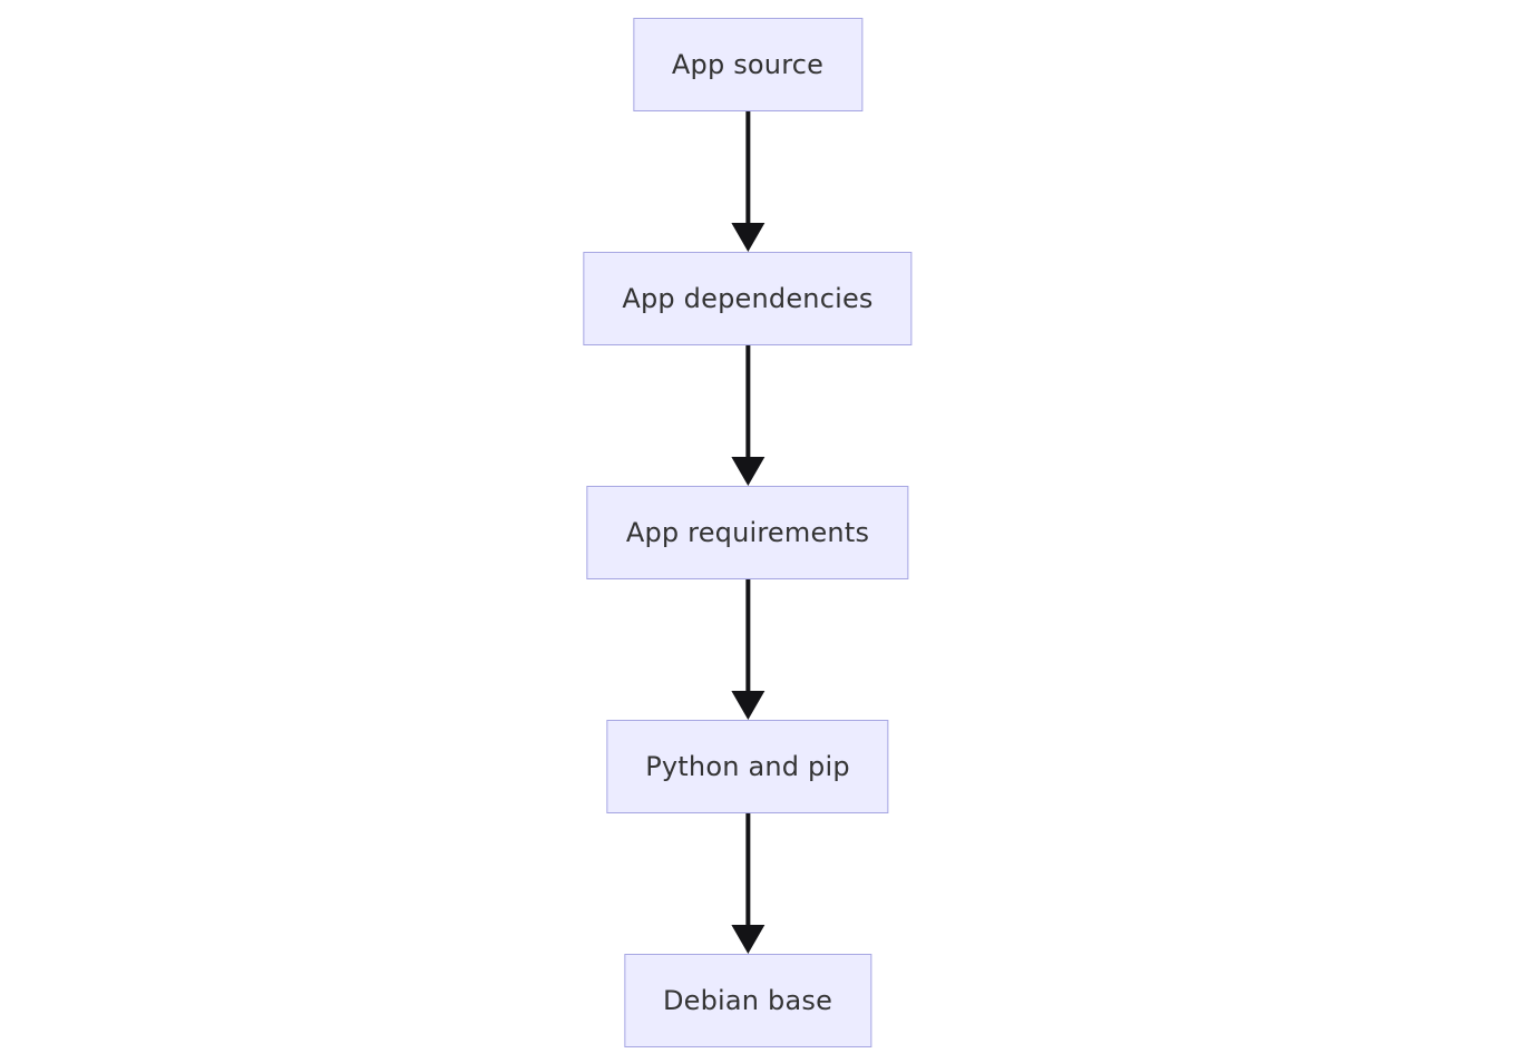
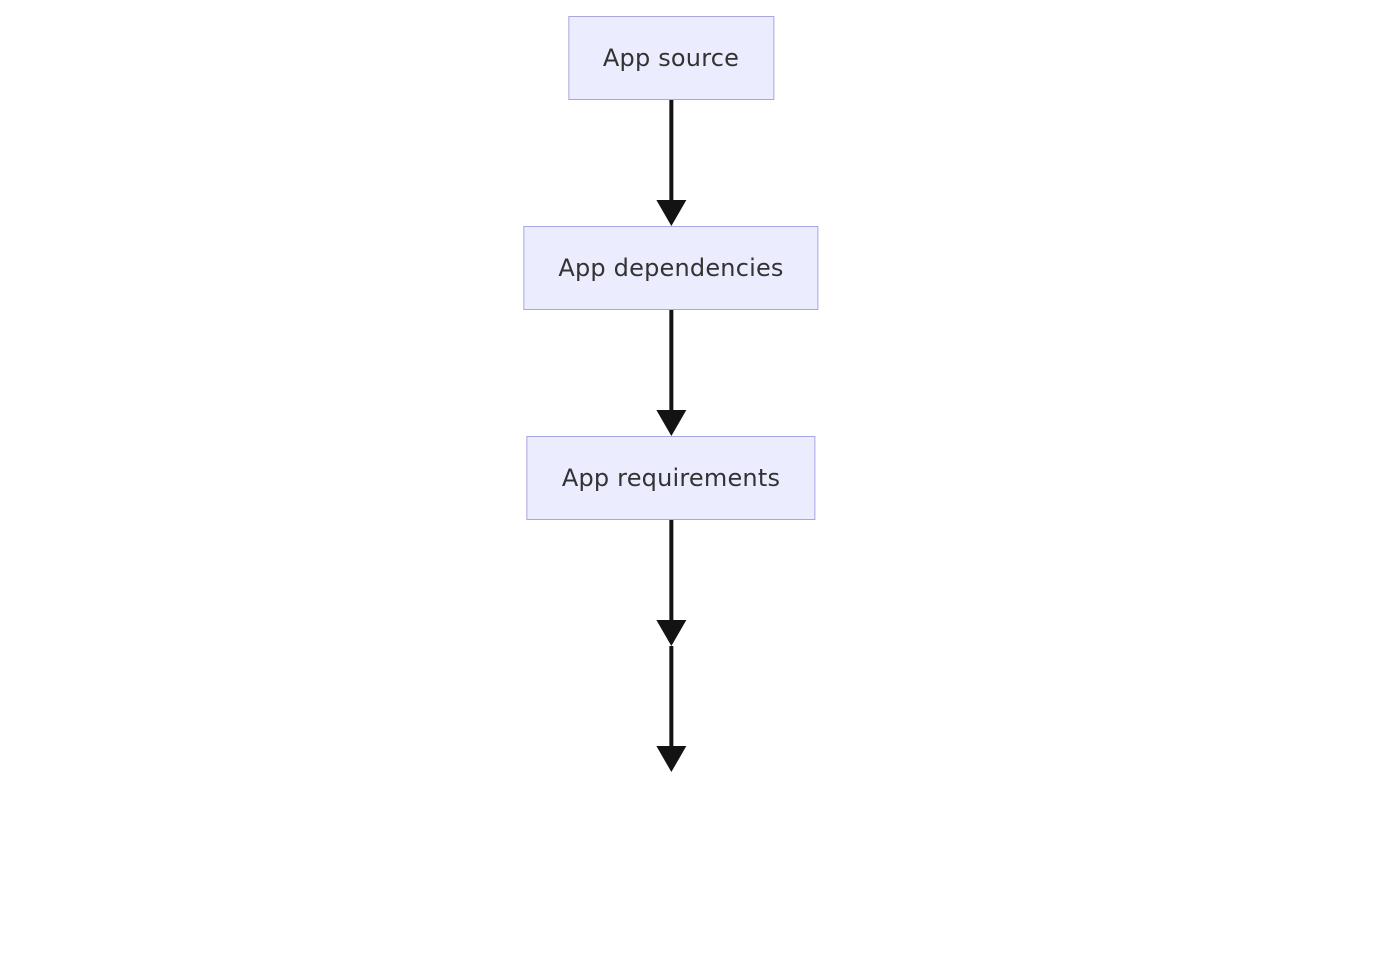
  App source
  App dependencies
  App requirements
- Python and pip
- Debian base
